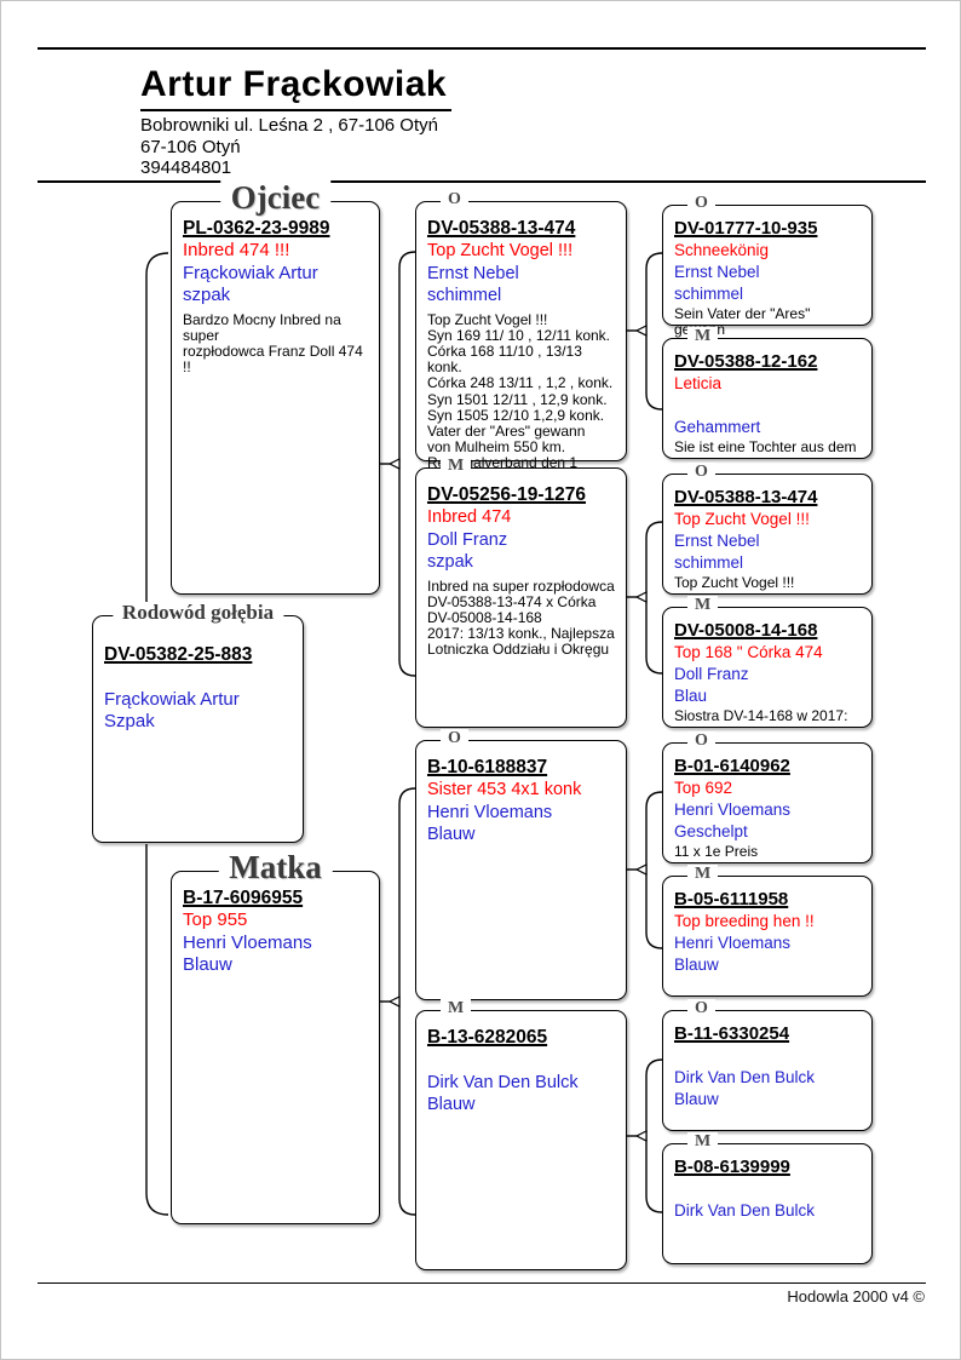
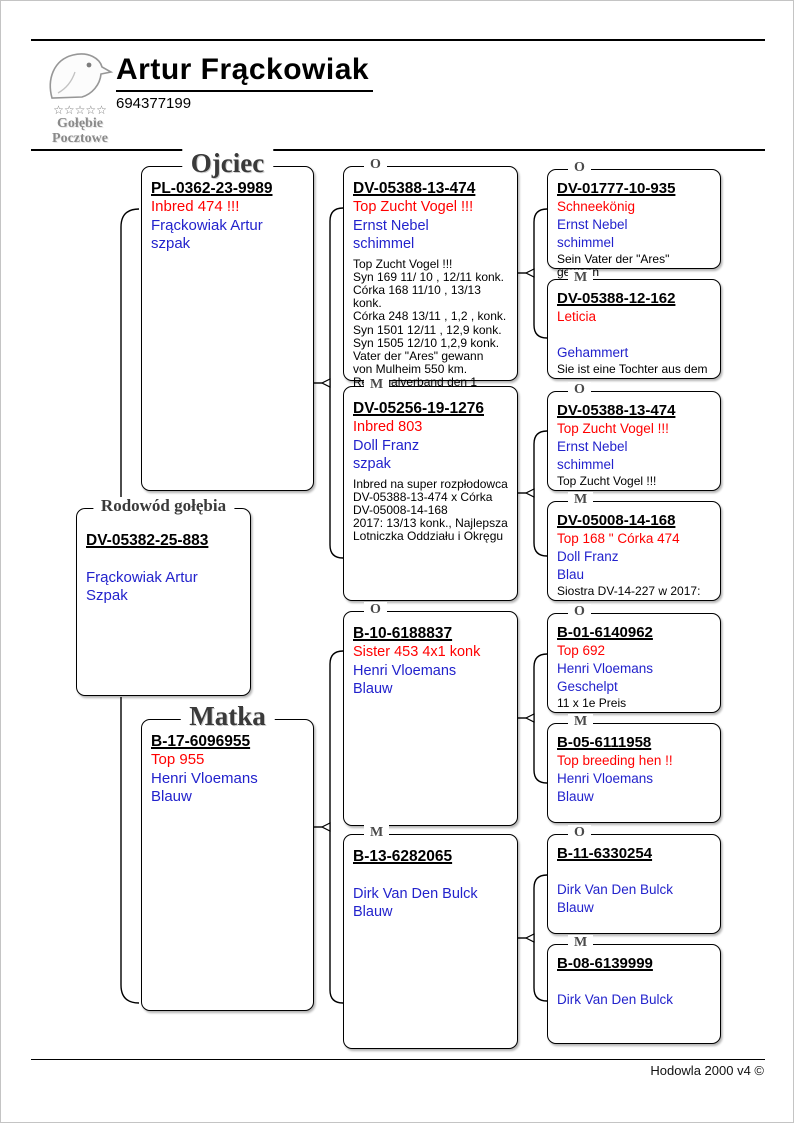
+ ☆☆☆☆☆
+ Gołębie
+ Pocztowe
  Artur Frąckowiak
- Bobrowniki ul. Leśna 2 , 67-106 Otyń
- 67-106 Otyń
- 394484801
+ 694377199
  Ojciec
  PL-0362-23-9989
  Inbred 474 !!!
  Frąckowiak Artur
  szpak
- Bardzo Mocny Inbred na super
- rozpłodowca Franz Doll 474 !!
  Rodowód gołębia
  DV-05382-25-883
  Frąckowiak Artur
  Szpak
  Matka
  B-17-6096955
  Top 955
  Henri Vloemans
  Blauw
  O
  DV-05388-13-474
  Top Zucht Vogel !!!
  Ernst Nebel
  schimmel
  Top Zucht Vogel !!!
  Syn 169 11/ 10 , 12/11 konk.
  Córka 168 11/10 , 13/13 konk.
  Córka 248 13/11 , 1,2 , konk.
  Syn 1501 12/11 , 12,9 konk.
  Syn 1505 12/10 1,2,9 konk.
  Vater der "Ares" gewann
  von Mulheim 550 km.
  M
  DV-05256-19-1276
- Inbred 474
+ Inbred 803
  Doll Franz
  szpak
  Inbred na super rozpłodowca
  DV-05388-13-474 x Córka
  DV-05008-14-168
  2017: 13/13 konk., Najlepsza
  Lotniczka Oddziału i Okręgu
  O
  B-10-6188837
  Sister 453 4x1 konk
  Henri Vloemans
  Blauw
  M
  B-13-6282065
  Dirk Van Den Bulck
  Blauw
  O
  DV-01777-10-935
  Schneekönig
  Ernst Nebel
  schimmel
  Sein Vater der "Ares" gn
  M
  DV-05388-12-162
  Leticia
  Gehammert
  Sie ist eine Tochter aus dem
  O
  DV-05388-13-474
  Top Zucht Vogel !!!
  Ernst Nebel
  schimmel
  Top Zucht Vogel !!!
  M
  DV-05008-14-168
  Top 168 " Córka 474
  Doll Franz
  Blau
- Siostra DV-14-168 w 2017:
+ Siostra DV-14-227 w 2017:
  O
  B-01-6140962
  Top 692
  Henri Vloemans
  Geschelpt
  11 x 1e Preis
  M
  B-05-6111958
  Top breeding hen !!
  Henri Vloemans
  Blauw
  O
  B-11-6330254
  Dirk Van Den Bulck
  Blauw
  M
  B-08-6139999
  Dirk Van Den Bulck
  Hodowla 2000 v4 ©
